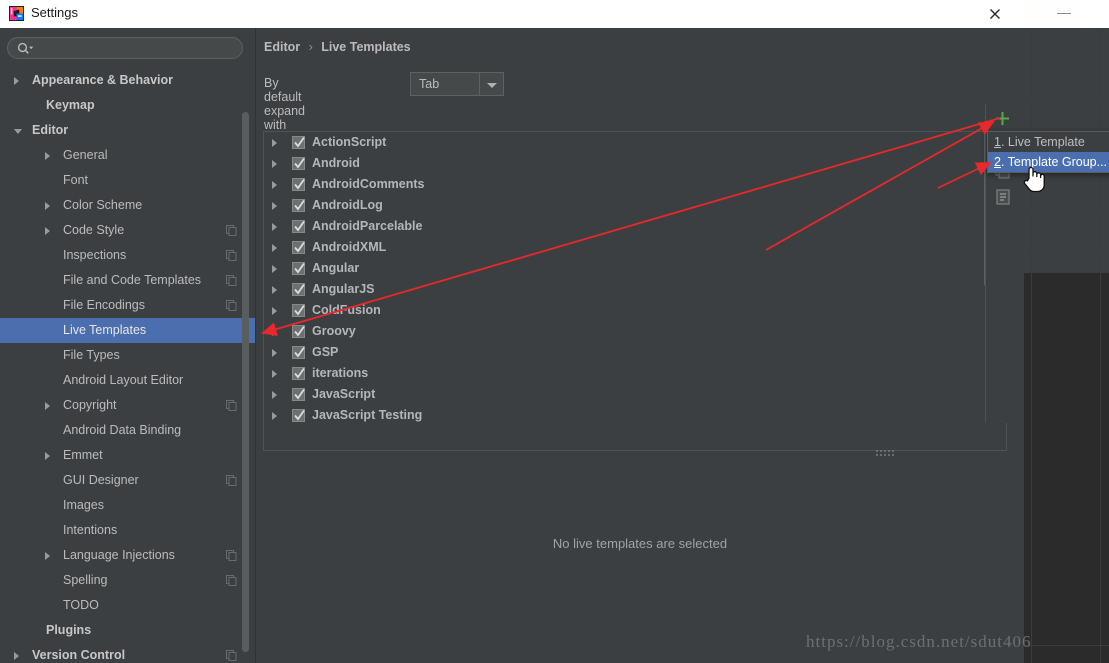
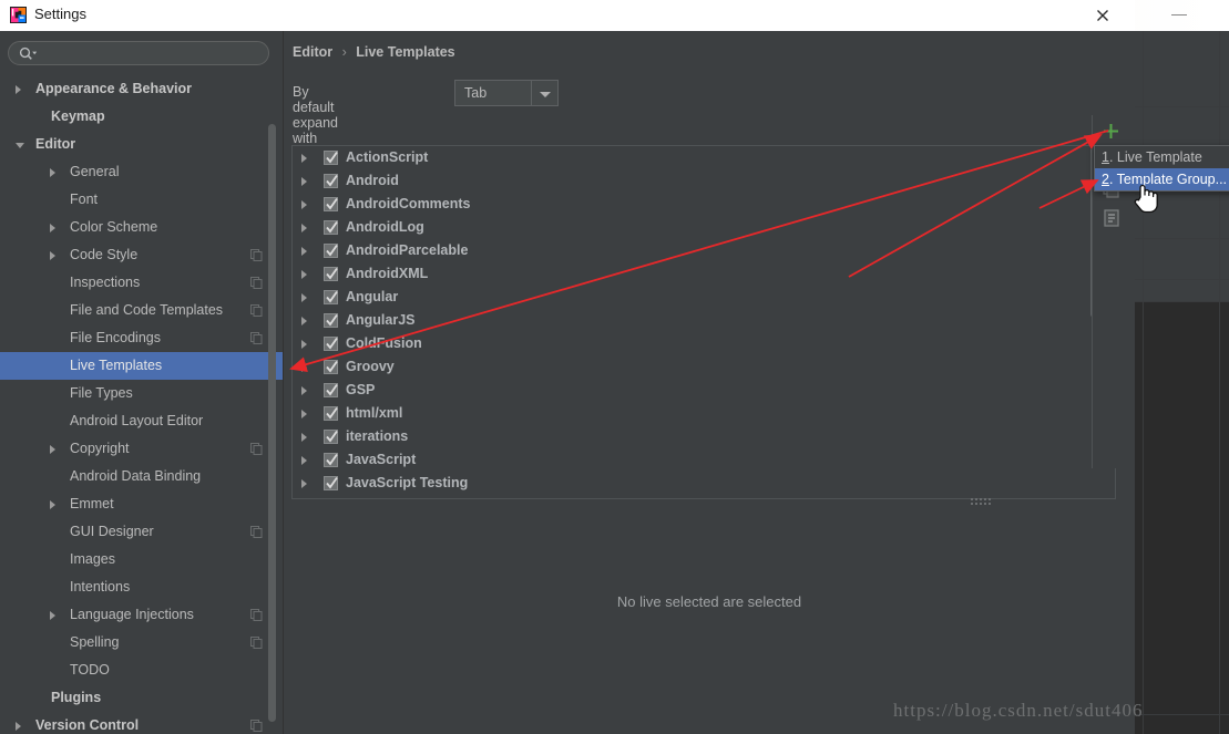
  Settings
  Appearance & Behavior
  Keymap
  Editor
  General
  Font
  Color Scheme
  Code Style
  Inspections
  File and Code Templates
  File Encodings
  Live Templates
  File Types
  Android Layout Editor
  Copyright
  Android Data Binding
  Emmet
  GUI Designer
  Images
  Intentions
  Language Injections
  Spelling
  TODO
  Plugins
  Version Control
  Editor › Live Templates
  By default expand with
  Tab
  ActionScript
  Android
  AndroidComments
  AndroidLog
  AndroidParcelable
  AndroidXML
  Angular
  AngularJS
  Coldusion
  Groovy
  GSP
+ html/xml
  iterations
  JavaScript
  JavaScript Testing
- No live templates are selected
+ No live selected are selected
  1. Live Template
  2. Template Group...
  https://blog.csdn.net/sdut406
